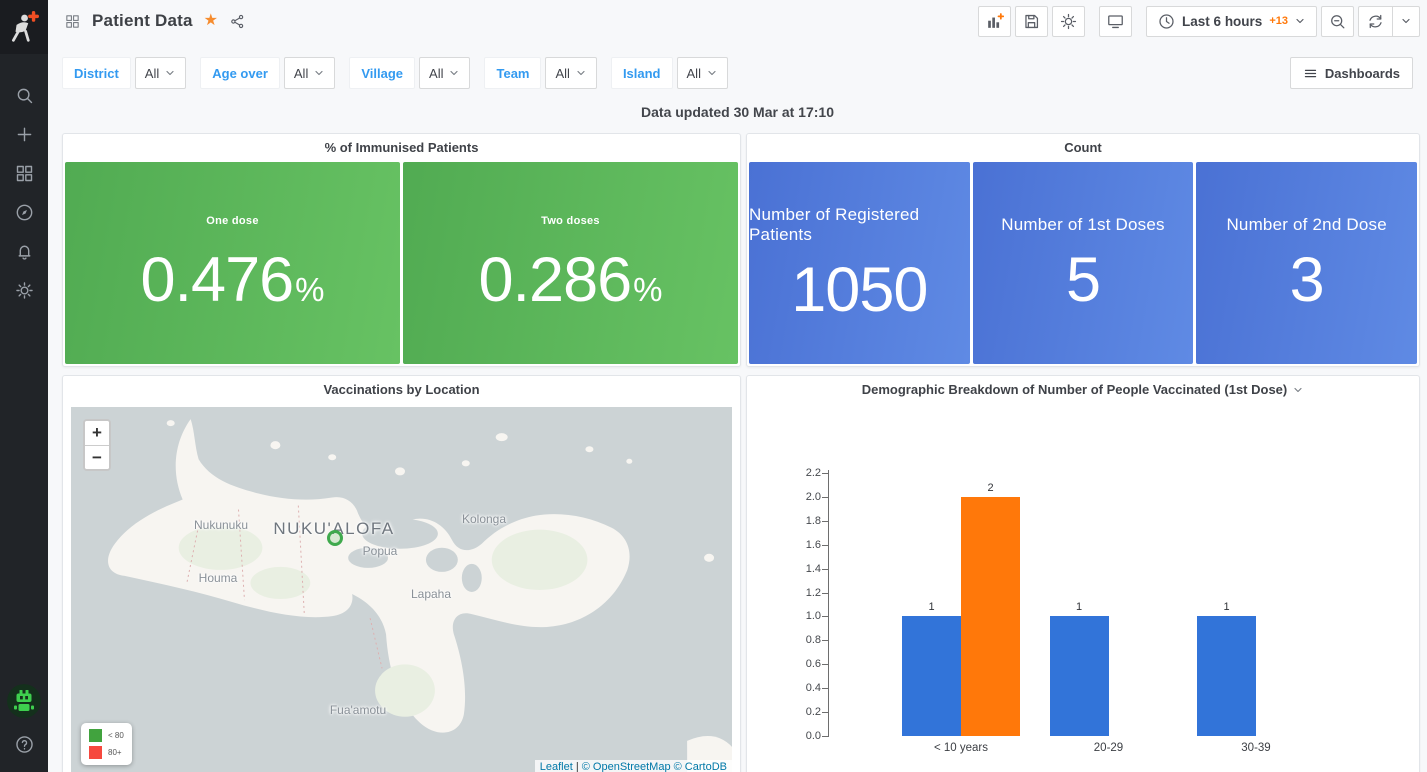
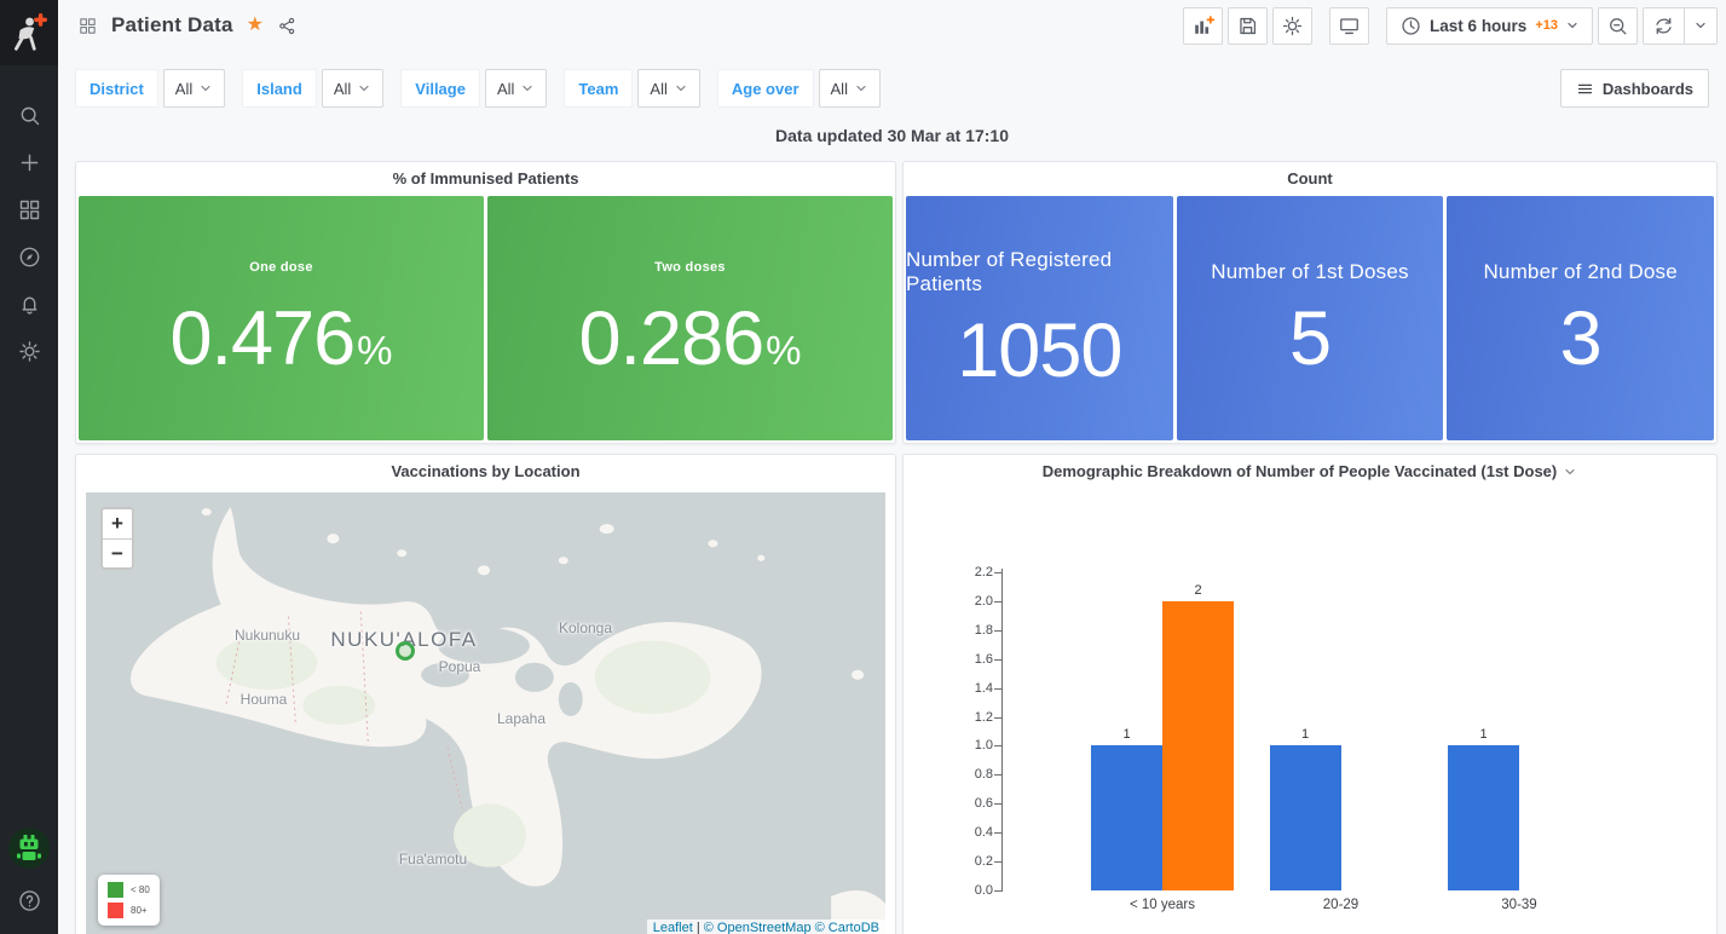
  Patient Data
  ★
  Last 6 hours
  +13
  District
  All
- Age over
+ Island
  All
  Village
  All
  Team
  All
- Island
+ Age over
  All
  Dashboards
  Data updated 30 Mar at 17:10
  % of Immunised Patients
  One dose
  0.476
  %
  Two doses
  0.286
  %
  Count
  Number of Registered Patients
  1050
  Number of 1st Doses
  5
  Number of 2nd Dose
  3
  Vaccinations by Location
  +
  −
  Nukunuku
  NUKU'ALOFA
  Popua
  Kolonga
  Houma
  Lapaha
  Fua'amotu
  < 80
  80+
  Leaflet | © OpenStreetMap © CartoDB
  Demographic Breakdown of Number of People Vaccinated (1st Dose)
  0.0
  0.2
  0.4
  0.6
  0.8
  1.0
  1.2
  1.4
  1.6
  1.8
  2.0
  2.2
  1
  2
  < 10 years
  1
  20-29
  1
  30-39
